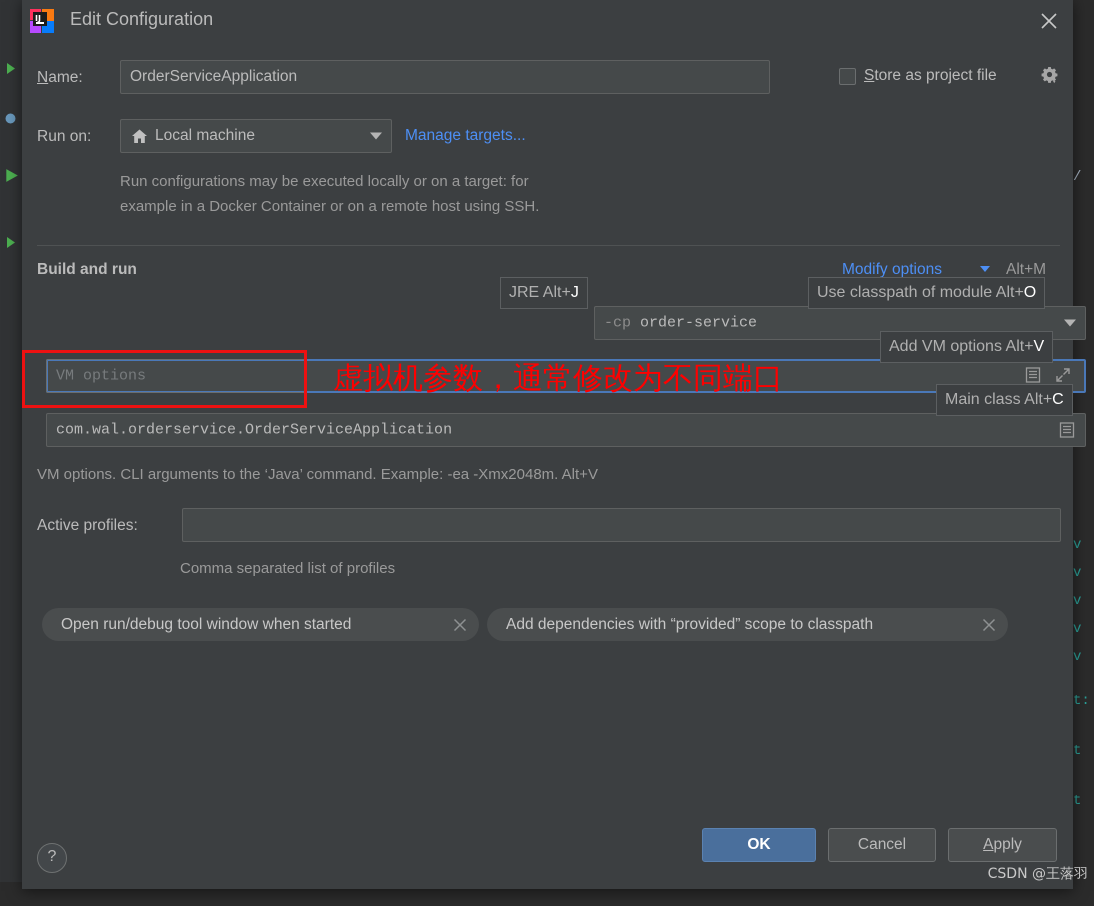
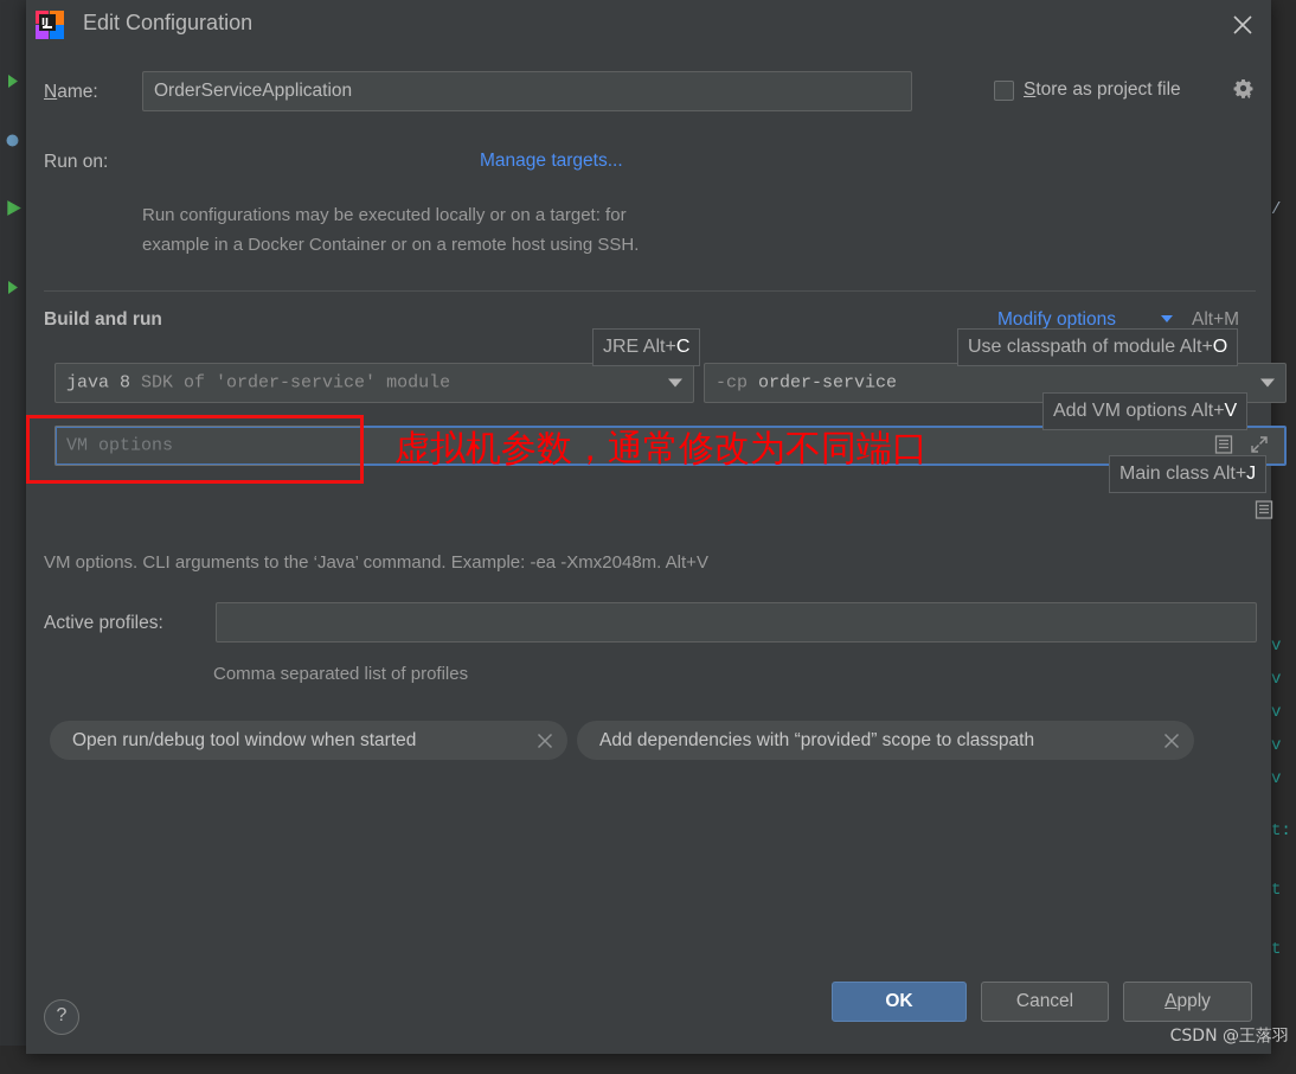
  /
  v
  v
  v
  v
  v
  t:
  t
  t
  IJ
  Edit Configuration
  Name:
  OrderServiceApplication
  Store as project file
  Run on:
- Local machine
  Manage targets...
  Run configurations may be executed locally or on a target: for
  example in a Docker Container or on a remote host using SSH.
  Build and run
  Modify options
  Alt+M
+ java 8 SDK of 'order-service' module
  -cp order-service
  VM options
- com.wal.orderservice.OrderServiceApplication
  VM options. CLI arguments to the ‘Java’ command. Example: -ea -Xmx2048m. Alt+V
  Active profiles:
  Comma separated list of profiles
  Open run/debug tool window when started
  Add dependencies with “provided” scope to classpath
  ?
  OK
  Cancel
  Apply
- JRE Alt+J
+ JRE Alt+C
  Use classpath of module Alt+O
  Add VM options Alt+V
- Main class Alt+C
+ Main class Alt+J
  虚拟机参数，通常修改为不同端口
  CSDN @王落羽
